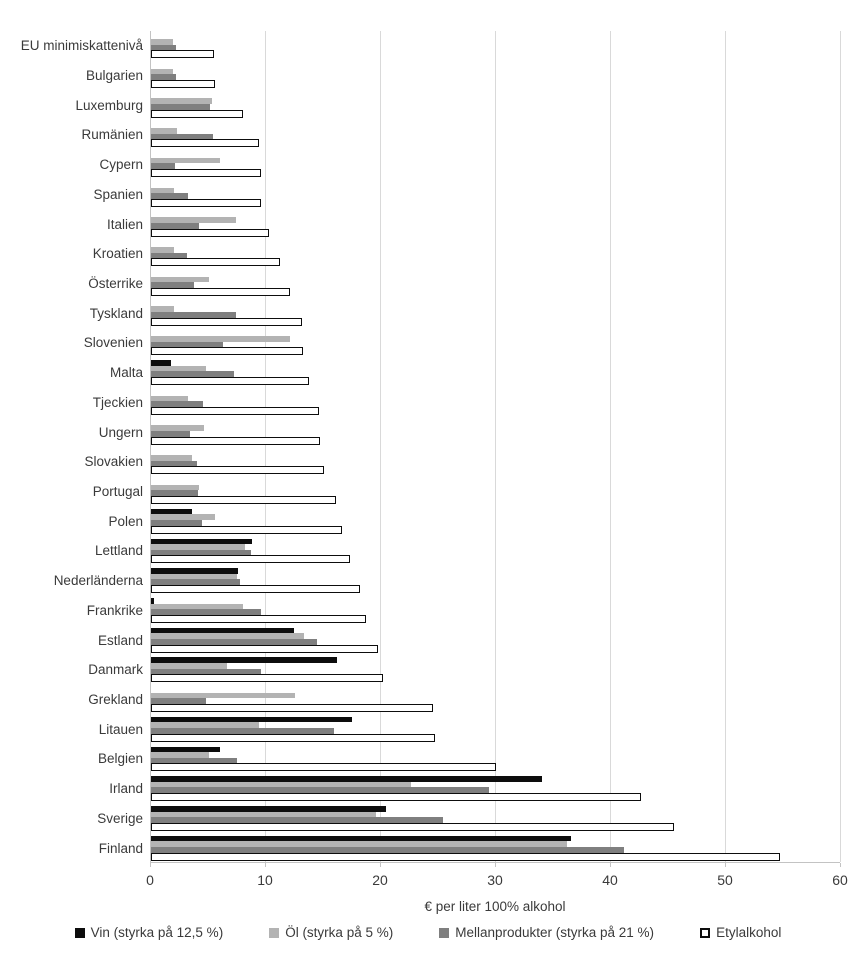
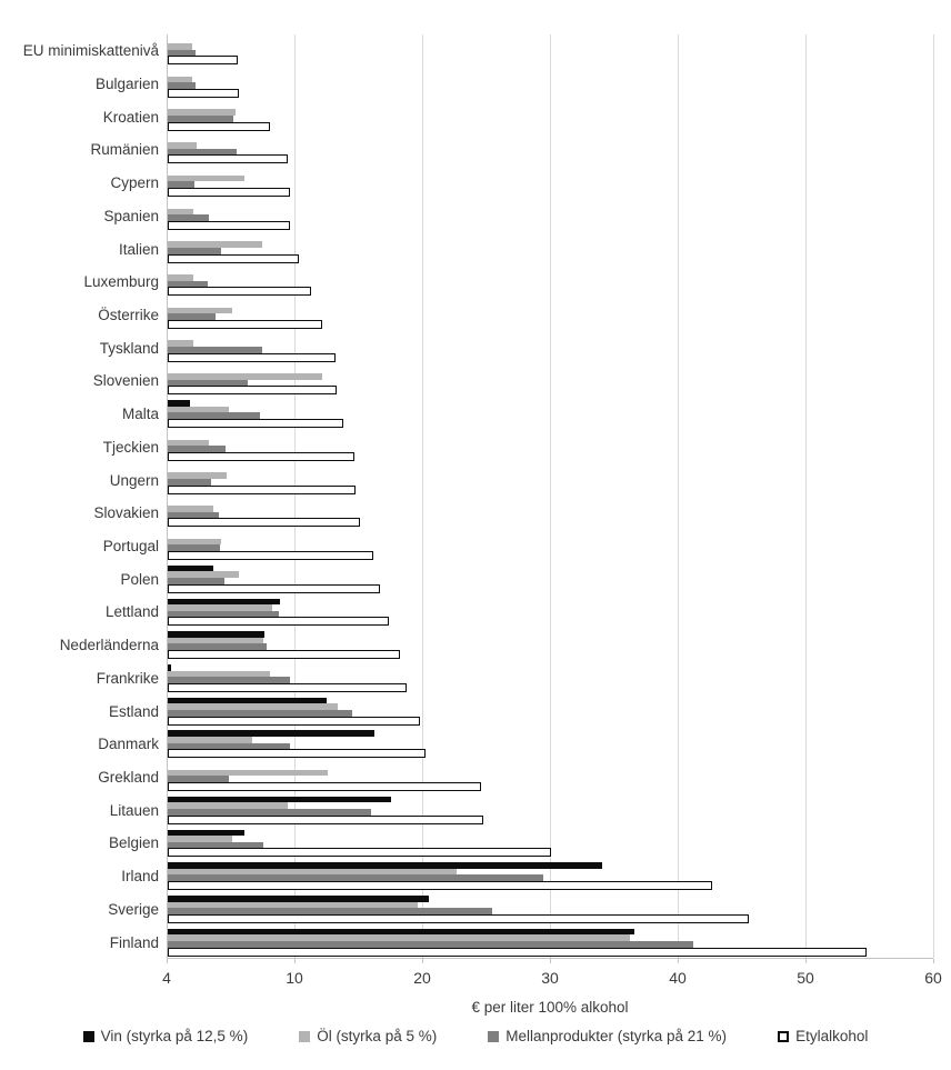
  EU minimiskattenivå
  Bulgarien
- Luxemburg
+ Kroatien
  Rumänien
  Cypern
  Spanien
  Italien
- Kroatien
+ Luxemburg
  Österrike
  Tyskland
  Slovenien
  Malta
  Tjeckien
  Ungern
  Slovakien
  Portugal
  Polen
  Lettland
  Nederländerna
  Frankrike
  Estland
  Danmark
  Grekland
  Litauen
  Belgien
  Irland
  Sverige
  Finland
- 0
+ 4
  10
  20
  30
  40
  50
  60
  € per liter 100% alkohol
  Vin (styrka på 12,5 %)
  Öl (styrka på 5 %)
  Mellanprodukter (styrka på 21 %)
  Etylalkohol
